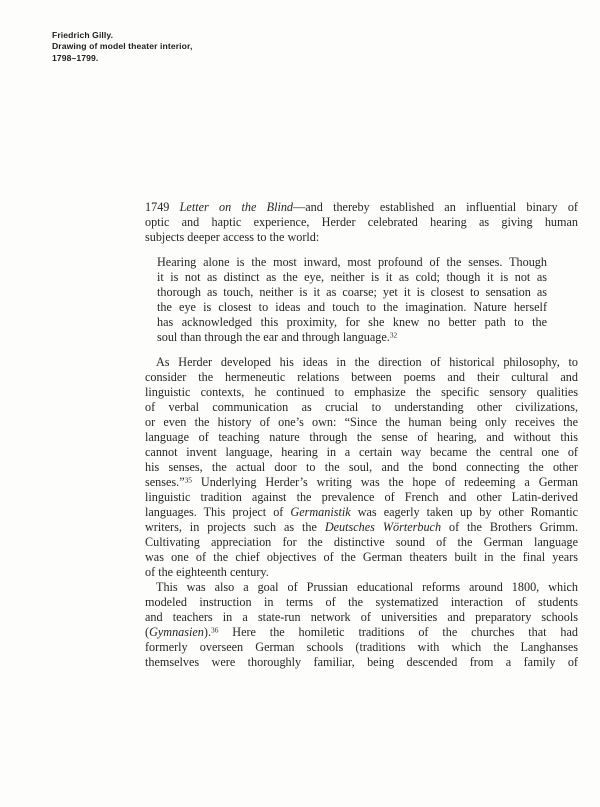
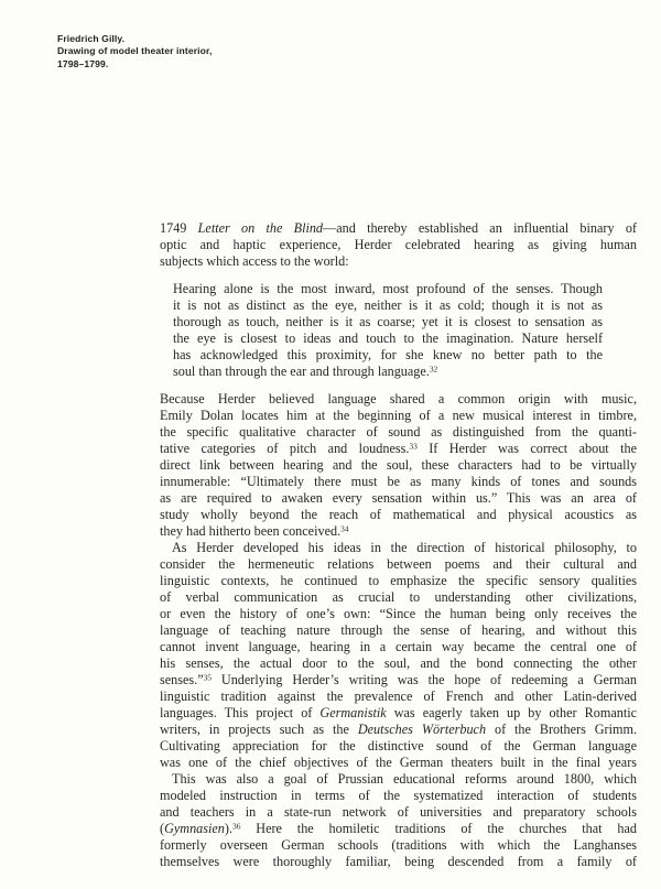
  Friedrich Gilly.
  Drawing of model theater interior,
  1798–1799.
  1749 Letter on the Blind—and thereby established an influential binary of
  optic and haptic experience, Herder celebrated hearing as giving human
- subjects deeper access to the world:
+ subjects which access to the world:
  Hearing alone is the most inward, most profound of the senses. Though
  it is not as distinct as the eye, neither is it as cold; though it is not as
  thorough as touch, neither is it as coarse; yet it is closest to sensation as
  the eye is closest to ideas and touch to the imagination. Nature herself
  has acknowledged this proximity, for she knew no better path to the
  soul than through the ear and through language.32
+ Because Herder believed language shared a common origin with music,
+ Emily Dolan locates him at the beginning of a new musical interest in timbre,
+ the specific qualitative character of sound as distinguished from the quanti-
+ tative categories of pitch and loudness.33 If Herder was correct about the
+ direct link between hearing and the soul, these characters had to be virtually
+ innumerable: “Ultimately there must be as many kinds of tones and sounds
+ as are required to awaken every sensation within us.” This was an area of
+ study wholly beyond the reach of mathematical and physical acoustics as
+ they had hitherto been conceived.34
  As Herder developed his ideas in the direction of historical philosophy, to
  consider the hermeneutic relations between poems and their cultural and
  linguistic contexts, he continued to emphasize the specific sensory qualities
  of verbal communication as crucial to understanding other civilizations,
  or even the history of one’s own: “Since the human being only receives the
  language of teaching nature through the sense of hearing, and without this
  cannot invent language, hearing in a certain way became the central one of
  his senses, the actual door to the soul, and the bond connecting the other
  senses.”35 Underlying Herder’s writing was the hope of redeeming a German
  linguistic tradition against the prevalence of French and other Latin-derived
  languages. This project of Germanistik was eagerly taken up by other Romantic
  writers, in projects such as the Deutsches Wörterbuch of the Brothers Grimm.
  Cultivating appreciation for the distinctive sound of the German language
  was one of the chief objectives of the German theaters built in the final years
- of the eighteenth century.
  This was also a goal of Prussian educational reforms around 1800, which
  modeled instruction in terms of the systematized interaction of students
  and teachers in a state-run network of universities and preparatory schools
  (Gymnasien).36 Here the homiletic traditions of the churches that had
  formerly overseen German schools (traditions with which the Langhanses
  themselves were thoroughly familiar, being descended from a family of
